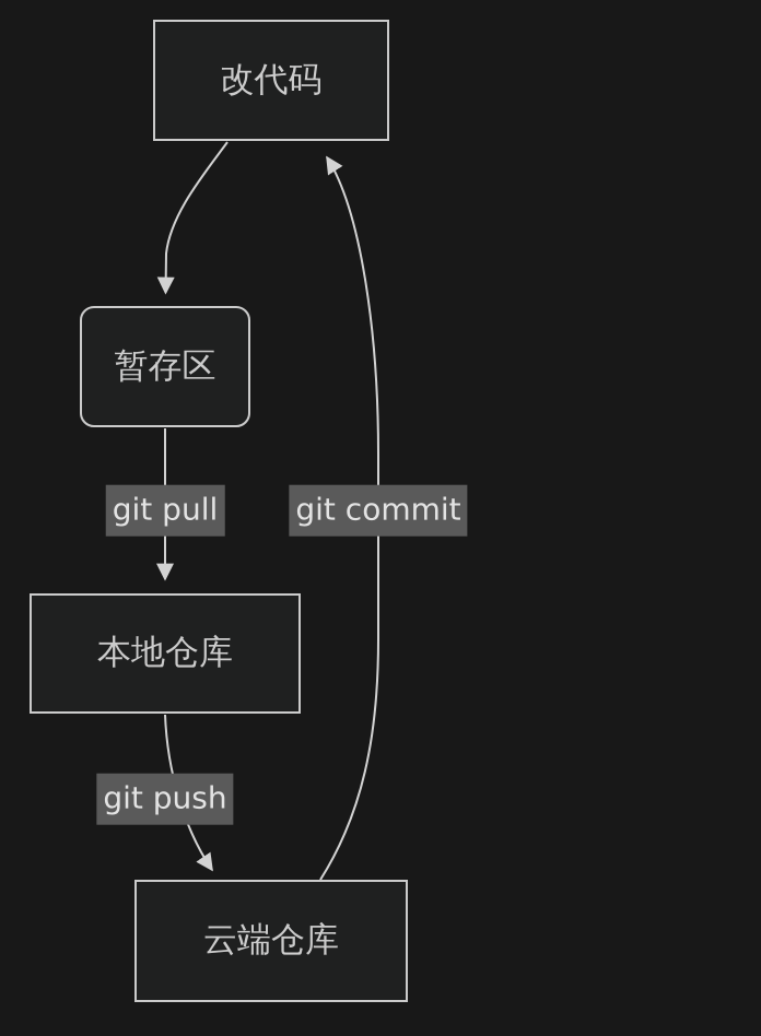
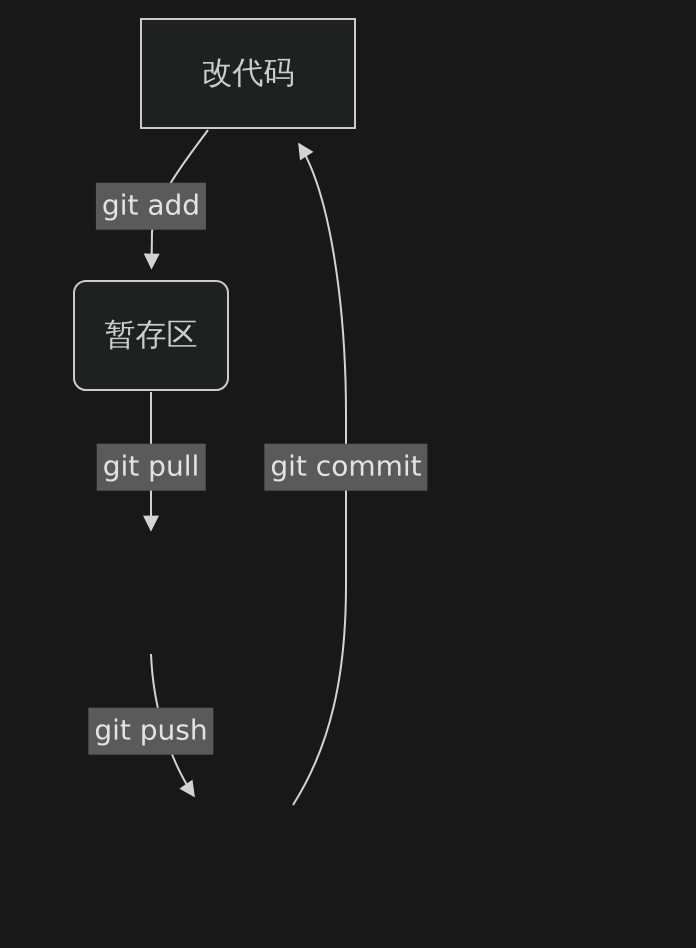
+ git add
  git pull
  git push
  git commit
  改代码
  暂存区
- 本地仓库
- 云端仓库
